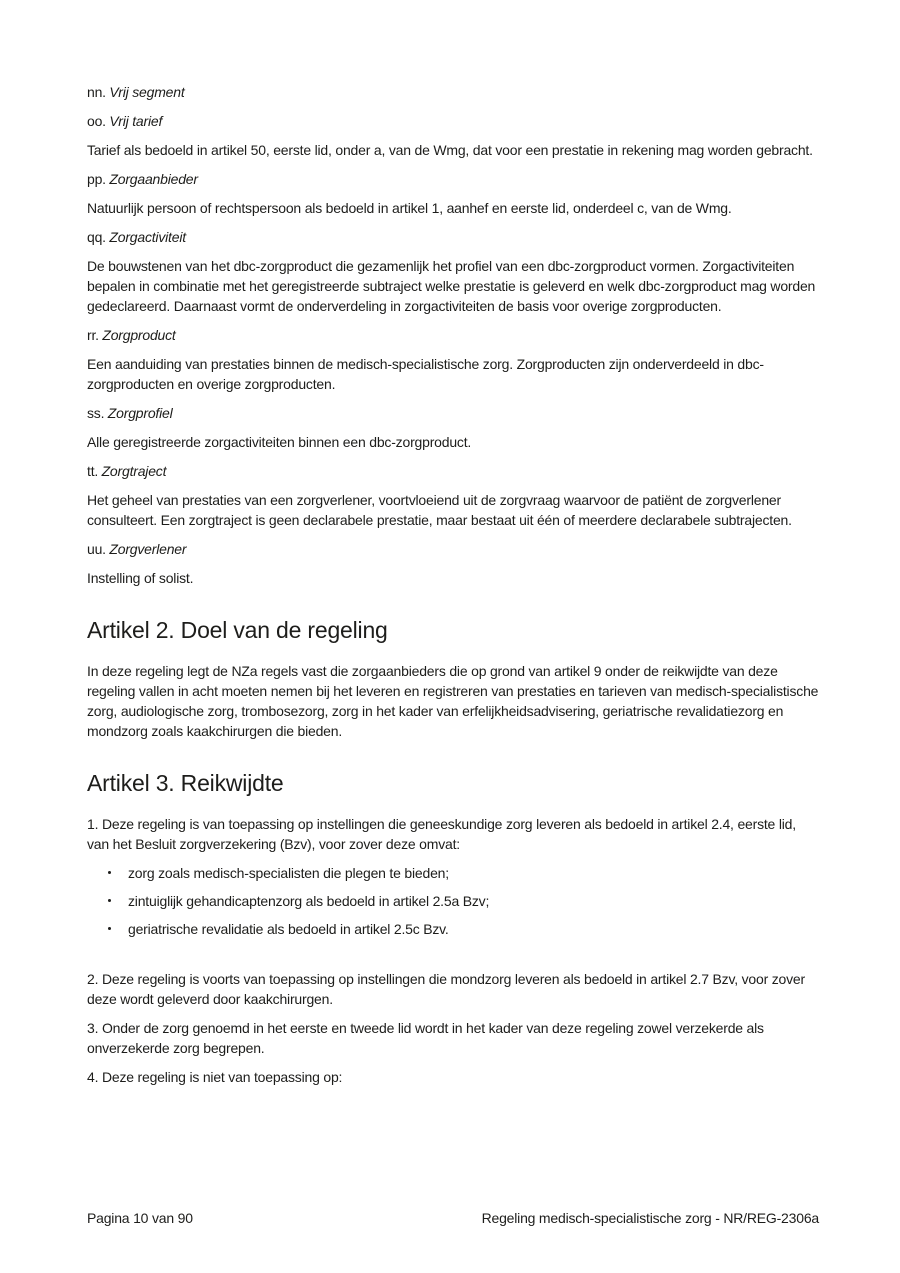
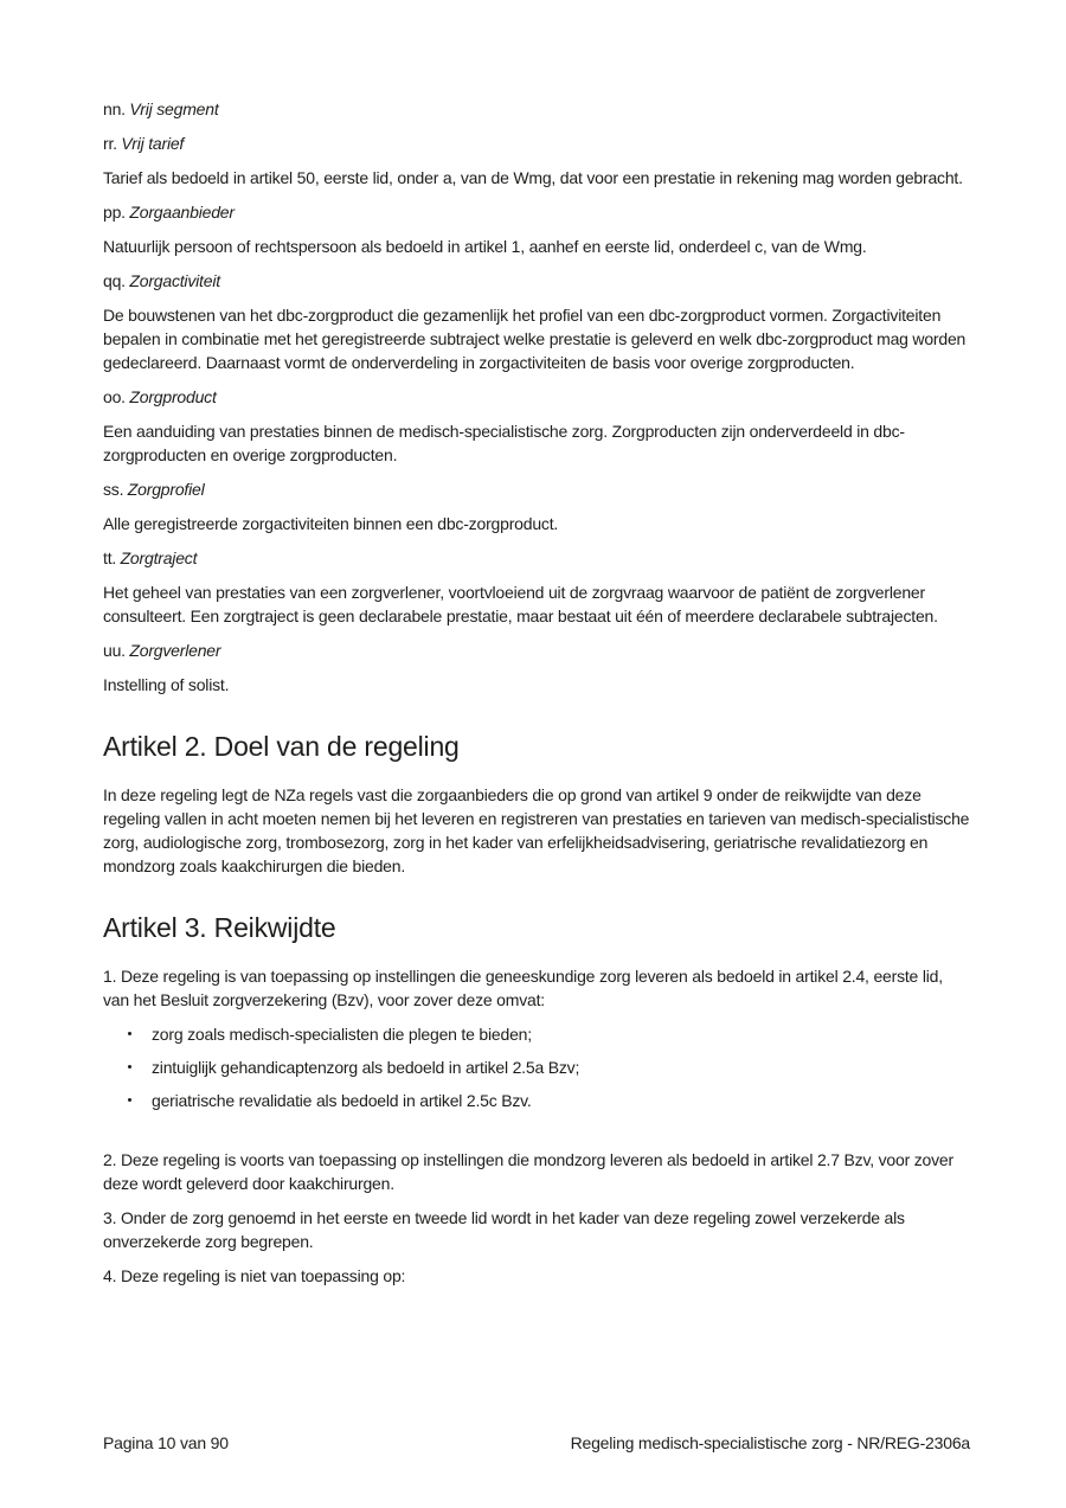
  nn. Vrij segment
- oo. Vrij tarief
+ rr. Vrij tarief
  Tarief als bedoeld in artikel 50, eerste lid, onder a, van de Wmg, dat voor een prestatie in rekening mag worden gebracht.
  pp. Zorgaanbieder
  Natuurlijk persoon of rechtspersoon als bedoeld in artikel 1, aanhef en eerste lid, onderdeel c, van de Wmg.
  qq. Zorgactiviteit
  De bouwstenen van het dbc-zorgproduct die gezamenlijk het profiel van een dbc-zorgproduct vormen. Zorgactiviteiten bepalen in combinatie met het geregistreerde subtraject welke prestatie is geleverd en welk dbc-zorgproduct mag worden gedeclareerd. Daarnaast vormt de onderverdeling in zorgactiviteiten de basis voor overige zorgproducten.
- rr. Zorgproduct
+ oo. Zorgproduct
  Een aanduiding van prestaties binnen de medisch-specialistische zorg. Zorgproducten zijn onderverdeeld in dbc-zorgproducten en overige zorgproducten.
  ss. Zorgprofiel
  Alle geregistreerde zorgactiviteiten binnen een dbc-zorgproduct.
  tt. Zorgtraject
  Het geheel van prestaties van een zorgverlener, voortvloeiend uit de zorgvraag waarvoor de patiënt de zorgverlener consulteert. Een zorgtraject is geen declarabele prestatie, maar bestaat uit één of meerdere declarabele subtrajecten.
  uu. Zorgverlener
  Instelling of solist.
  Artikel 2. Doel van de regeling
  In deze regeling legt de NZa regels vast die zorgaanbieders die op grond van artikel 9 onder de reikwijdte van deze regeling vallen in acht moeten nemen bij het leveren en registreren van prestaties en tarieven van medisch-specialistische zorg, audiologische zorg, trombosezorg, zorg in het kader van erfelijkheidsadvisering, geriatrische revalidatiezorg en mondzorg zoals kaakchirurgen die bieden.
  Artikel 3. Reikwijdte
  1. Deze regeling is van toepassing op instellingen die geneeskundige zorg leveren als bedoeld in artikel 2.4, eerste lid, van het Besluit zorgverzekering (Bzv), voor zover deze omvat:
  zorg zoals medisch-specialisten die plegen te bieden;
  zintuiglijk gehandicaptenzorg als bedoeld in artikel 2.5a Bzv;
  geriatrische revalidatie als bedoeld in artikel 2.5c Bzv.
  2. Deze regeling is voorts van toepassing op instellingen die mondzorg leveren als bedoeld in artikel 2.7 Bzv, voor zover deze wordt geleverd door kaakchirurgen.
  3. Onder de zorg genoemd in het eerste en tweede lid wordt in het kader van deze regeling zowel verzekerde als onverzekerde zorg begrepen.
  4. Deze regeling is niet van toepassing op:
  Pagina 10 van 90
  Regeling medisch-specialistische zorg - NR/REG-2306a
